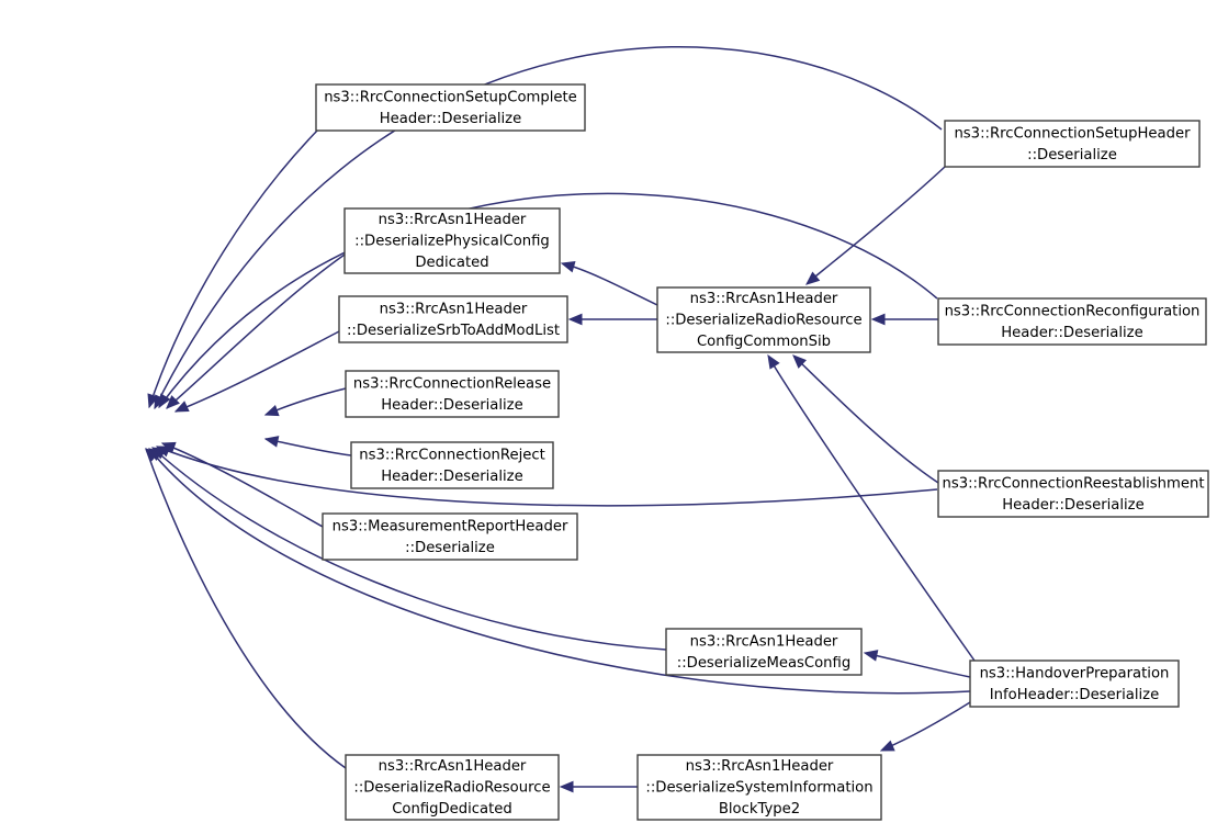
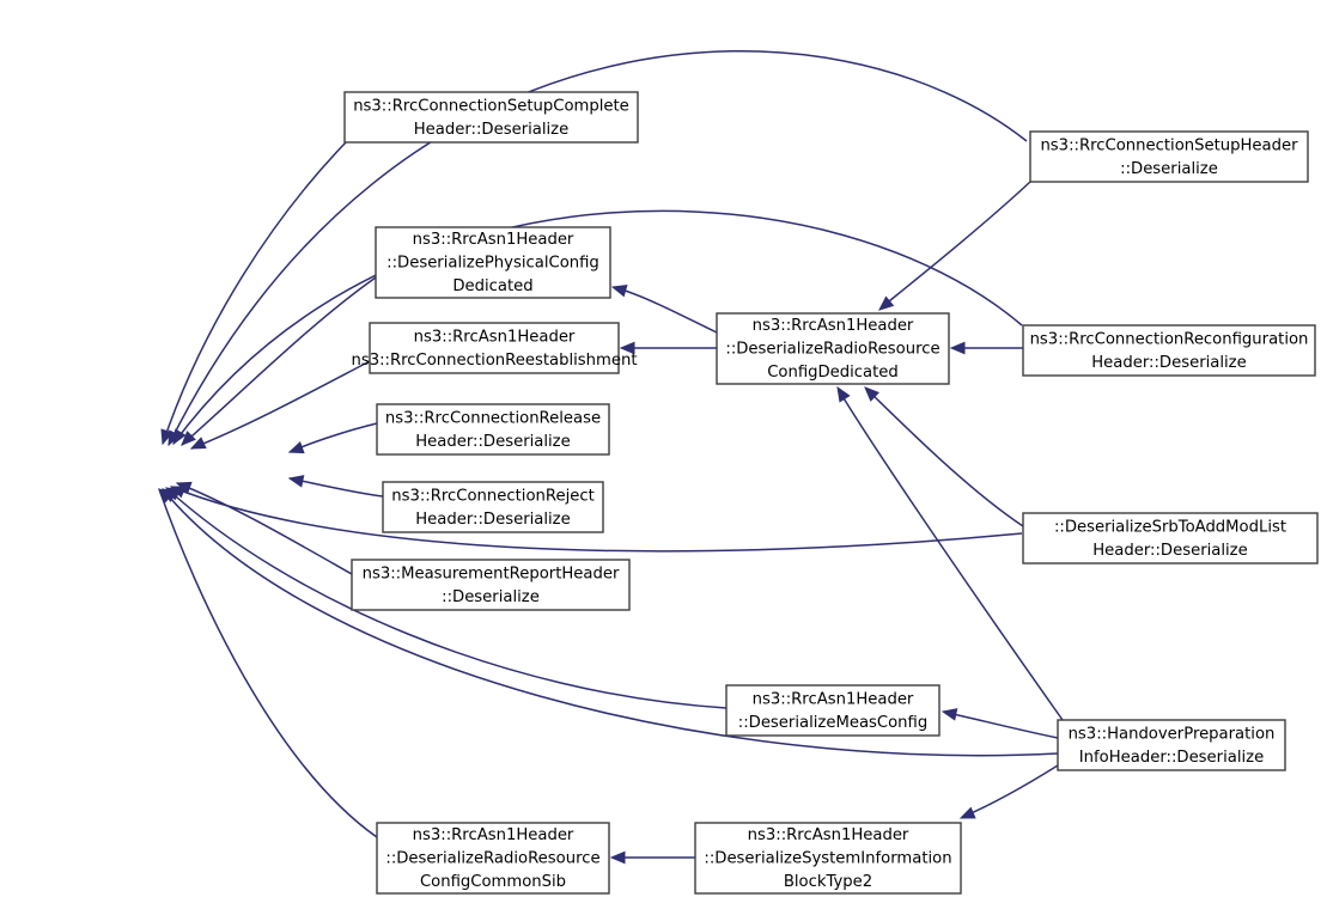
  ns3::RrcConnectionSetupComplete
  Header::Deserialize
  ns3::RrcAsn1Header
  ::DeserializePhysicalConfig
  Dedicated
  ns3::RrcAsn1Header
- ::DeserializeSrbToAddModList
+ ns3::RrcConnectionReestablishment
  ns3::RrcConnectionRelease
  Header::Deserialize
  ns3::RrcConnectionReject
  Header::Deserialize
  ns3::MeasurementReportHeader
  ::Deserialize
  ns3::RrcAsn1Header
  ::DeserializeRadioResource
- ConfigCommonSib
+ ConfigDedicated
  ns3::RrcConnectionSetupHeader
  ::Deserialize
  ns3::RrcConnectionReconfiguration
  Header::Deserialize
- ns3::RrcConnectionReestablishment
+ ::DeserializeSrbToAddModList
  Header::Deserialize
  ns3::RrcAsn1Header
  ::DeserializeMeasConfig
  ns3::HandoverPreparation
  InfoHeader::Deserialize
  ns3::RrcAsn1Header
  ::DeserializeRadioResource
- ConfigDedicated
+ ConfigCommonSib
  ns3::RrcAsn1Header
  ::DeserializeSystemInformation
  BlockType2
